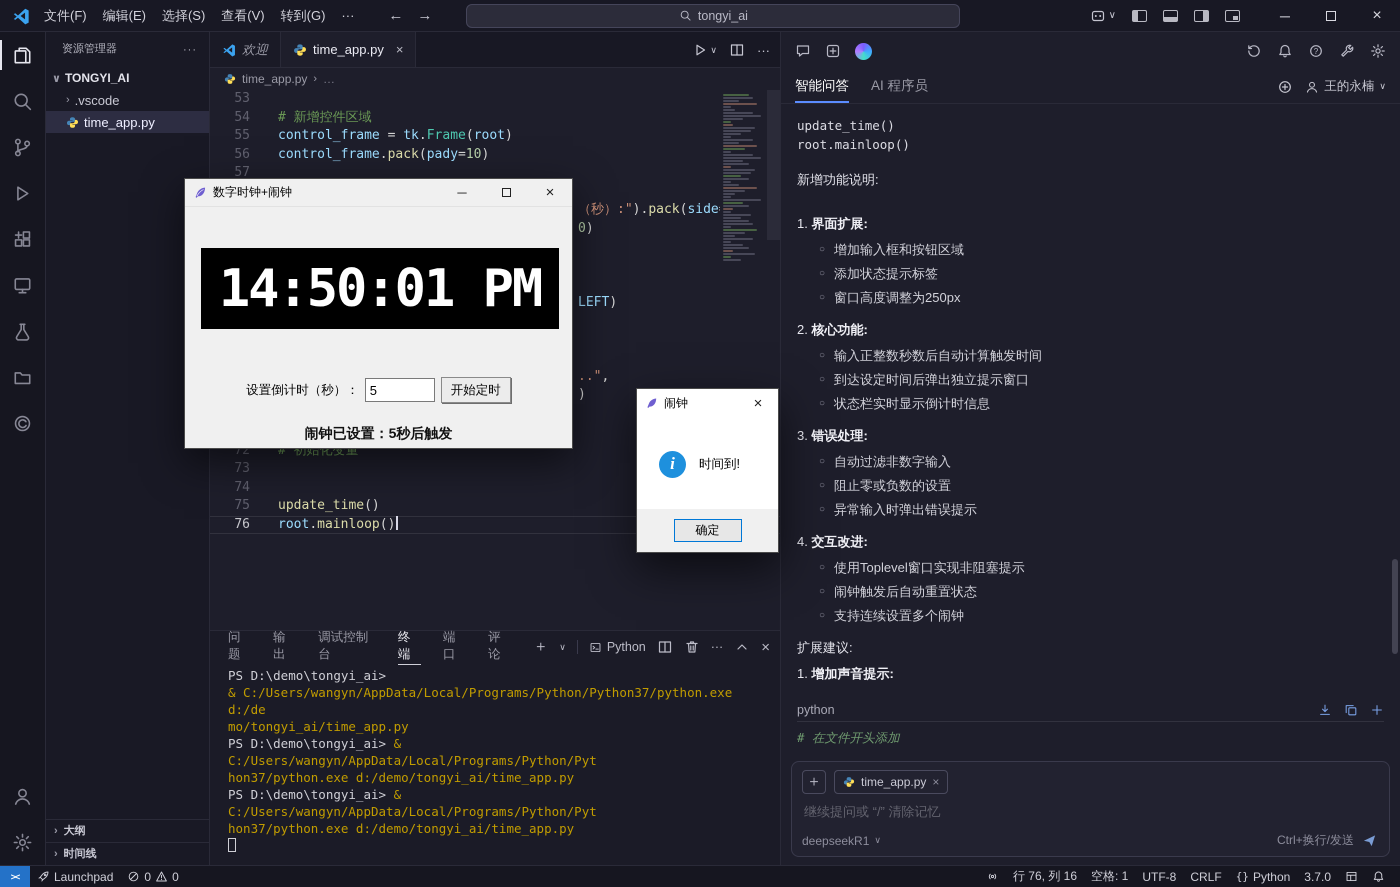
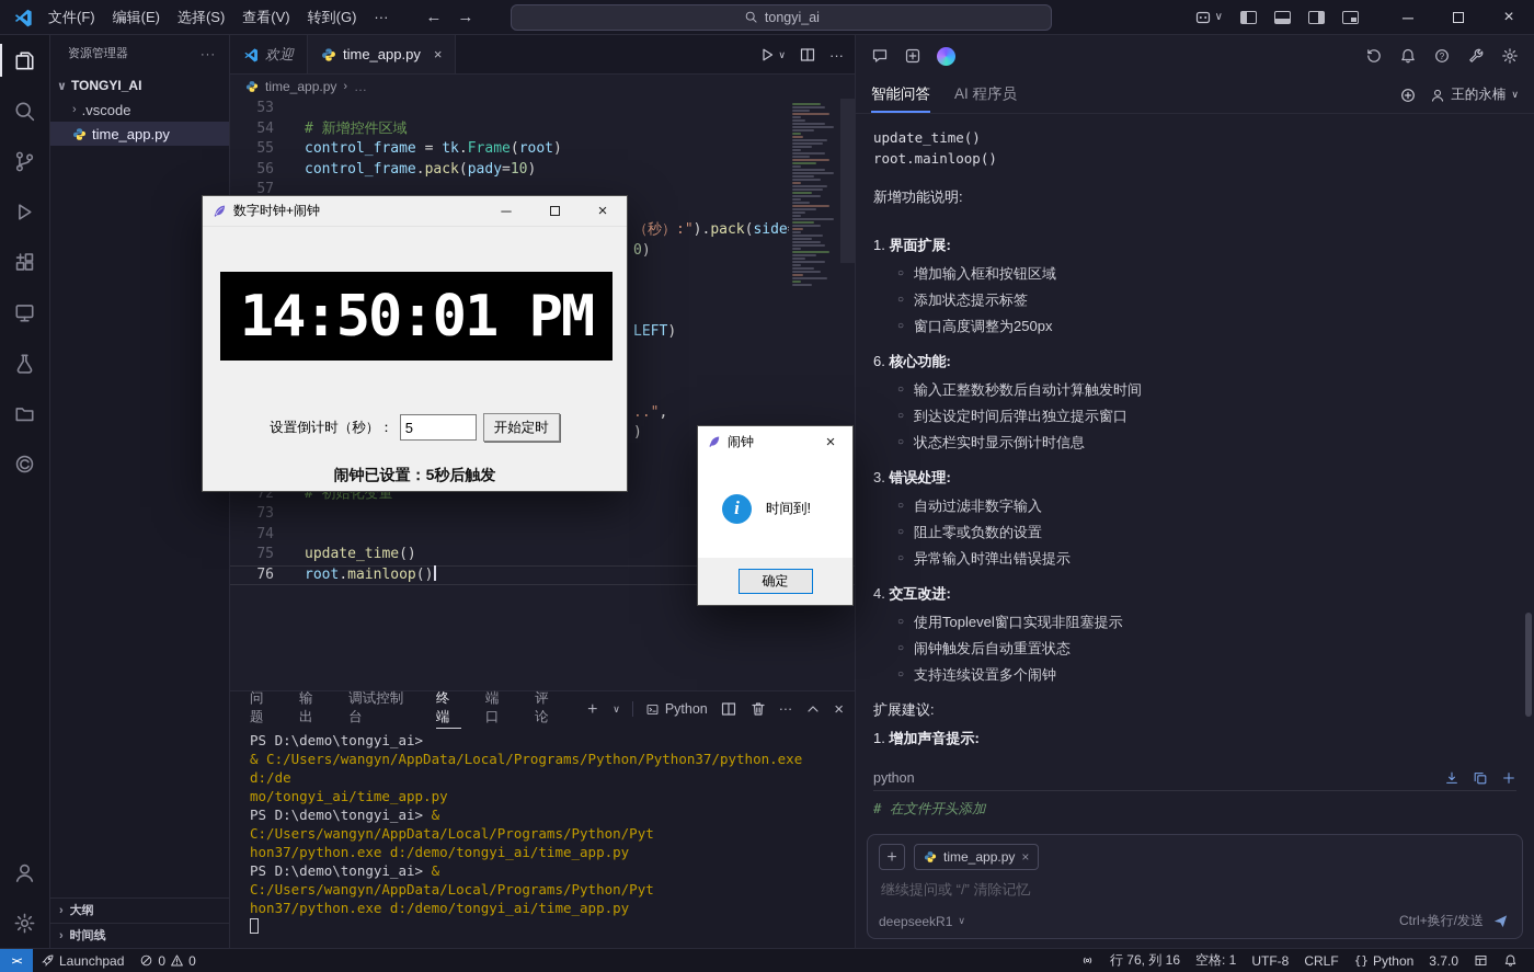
  文件(F)
  编辑(E)
  选择(S)
  查看(V)
  转到(G)
  ···
  ←
  →
  tongyi_ai
  ∨
  ─
  ×
  资源管理器
  ···
  ∨
  TONGYI_AI
  ›
  .vscode
  time_app.py
  ›
  大纲
  ›
  时间线
  欢迎
  time_app.py
  ×
  ∨
  ···
  time_app.py
  ›
  …
  53
  54
  # 新增控件区域
  55
  control_frame = tk.Frame(root)
  56
  control_frame.pack(pady=10)
  57
  （秒）:").pack(side
  0)
  LEFT)
  ..",
  )
  72
  # 初始化变量
  73
  74
  75
  update_time()
  76
  root.mainloop()
  问题
  输出
  调试控制台
  终端
  端口
  评论
  ＋
  ∨
  Python
  ···
  ×
  PS D:\demo\tongyi_ai>
  & C:/Users/wangyn/AppData/Local/Programs/Python/Python37/python.exe d:/de
  mo/tongyi_ai/time_app.py
  PS D:\demo\tongyi_ai> & C:/Users/wangyn/AppData/Local/Programs/Python/Pyt
  hon37/python.exe d:/demo/tongyi_ai/time_app.py
  PS D:\demo\tongyi_ai> & C:/Users/wangyn/AppData/Local/Programs/Python/Pyt
  hon37/python.exe d:/demo/tongyi_ai/time_app.py
  ?
  智能问答
  AI 程序员
  王的永楠
  ∨
  update_time()
  root.mainloop()
  新增功能说明:
  1. 界面扩展:
  ○
  增加输入框和按钮区域
  ○
  添加状态提示标签
  ○
  窗口高度调整为250px
- 2. 核心功能:
+ 6. 核心功能:
  ○
  输入正整数秒数后自动计算触发时间
  ○
  到达设定时间后弹出独立提示窗口
  ○
  状态栏实时显示倒计时信息
  3. 错误处理:
  ○
  自动过滤非数字输入
  ○
  阻止零或负数的设置
  ○
  异常输入时弹出错误提示
  4. 交互改进:
  ○
  使用Toplevel窗口实现非阻塞提示
  ○
  闹钟触发后自动重置状态
  ○
  支持连续设置多个闹钟
  扩展建议:
  1. 增加声音提示:
  python
  # 在文件开头添加
  ＋
  time_app.py
  ×
  继续提问或 “/” 清除记忆
  deepseekR1
  ∨
  Ctrl+换行/发送
  ><
  Launchpad
  0
  0
  行 76, 列 16
  空格: 1
  UTF-8
  CRLF
  {}
  Python
  3.7.0
  数字时钟+闹钟
  ─
  ×
  14:50:01 PM
  设置倒计时（秒）：
  5
  开始定时
  闹钟已设置：5秒后触发
  闹钟
  ×
  i
  时间到!
  确定
